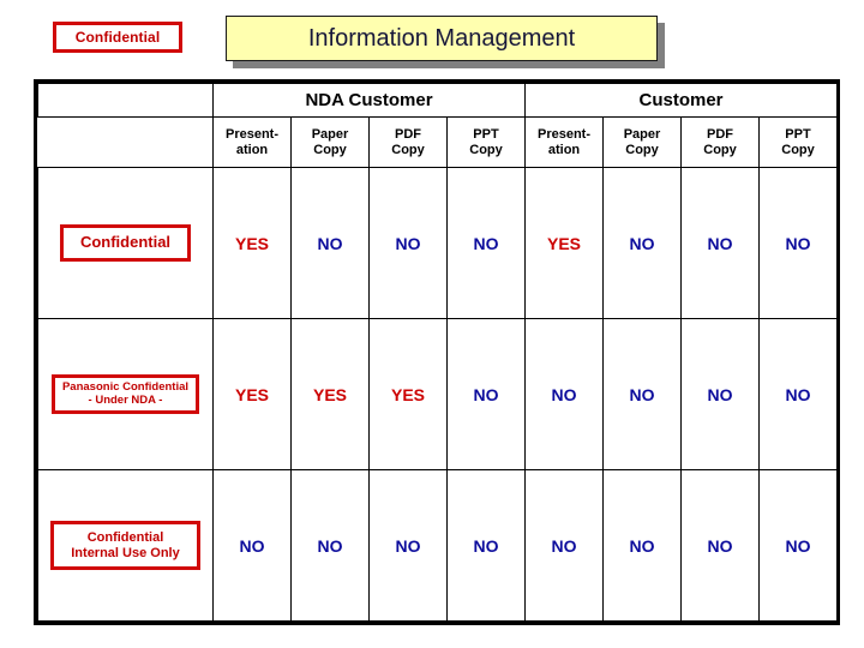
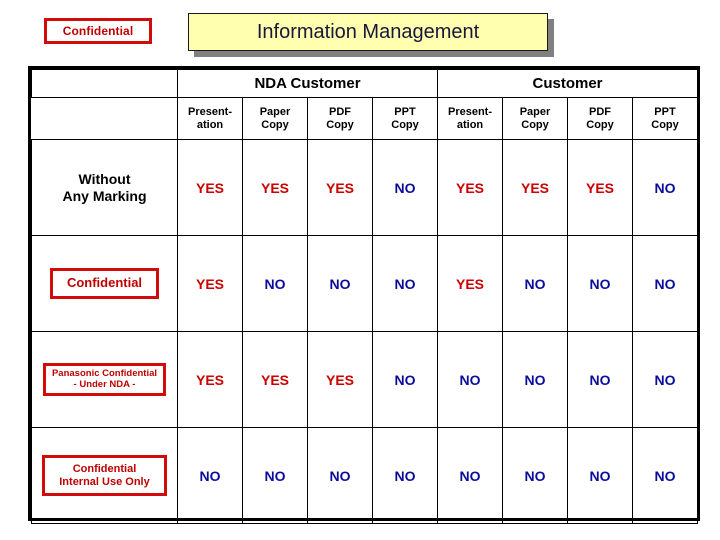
  Confidential
  Information Management
  	NDA Customer	Customer
  	Present-ation	PaperCopy	PDFCopy	PPTCopy	Present-ation	PaperCopy	PDFCopy	PPTCopy
+ WithoutAny Marking	YES	YES	YES	NO	YES	YES	YES	NO
  Confidential	YES	NO	NO	NO	YES	NO	NO	NO
  Panasonic Confidential- Under NDA -	YES	YES	YES	NO	NO	NO	NO	NO
  ConfidentialInternal Use Only	NO	NO	NO	NO	NO	NO	NO	NO
